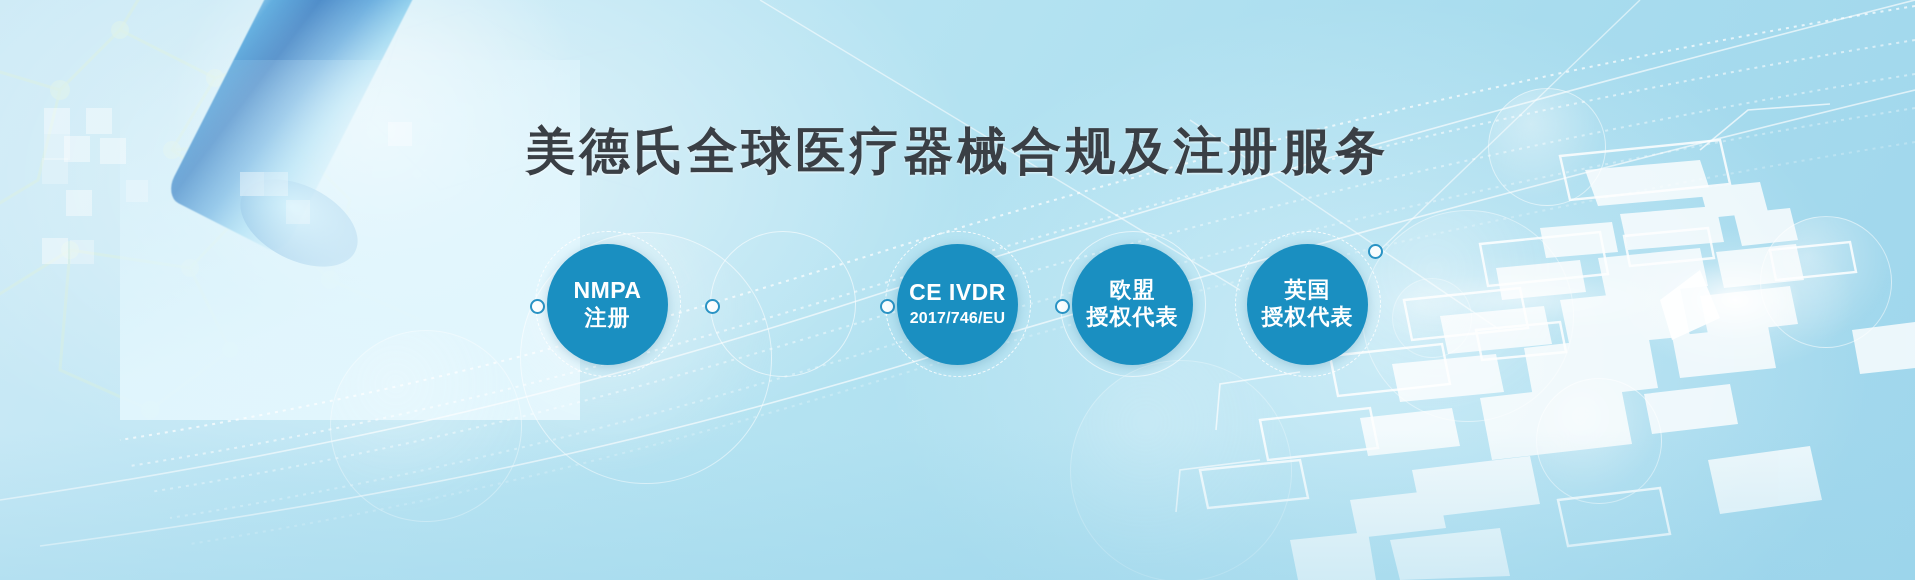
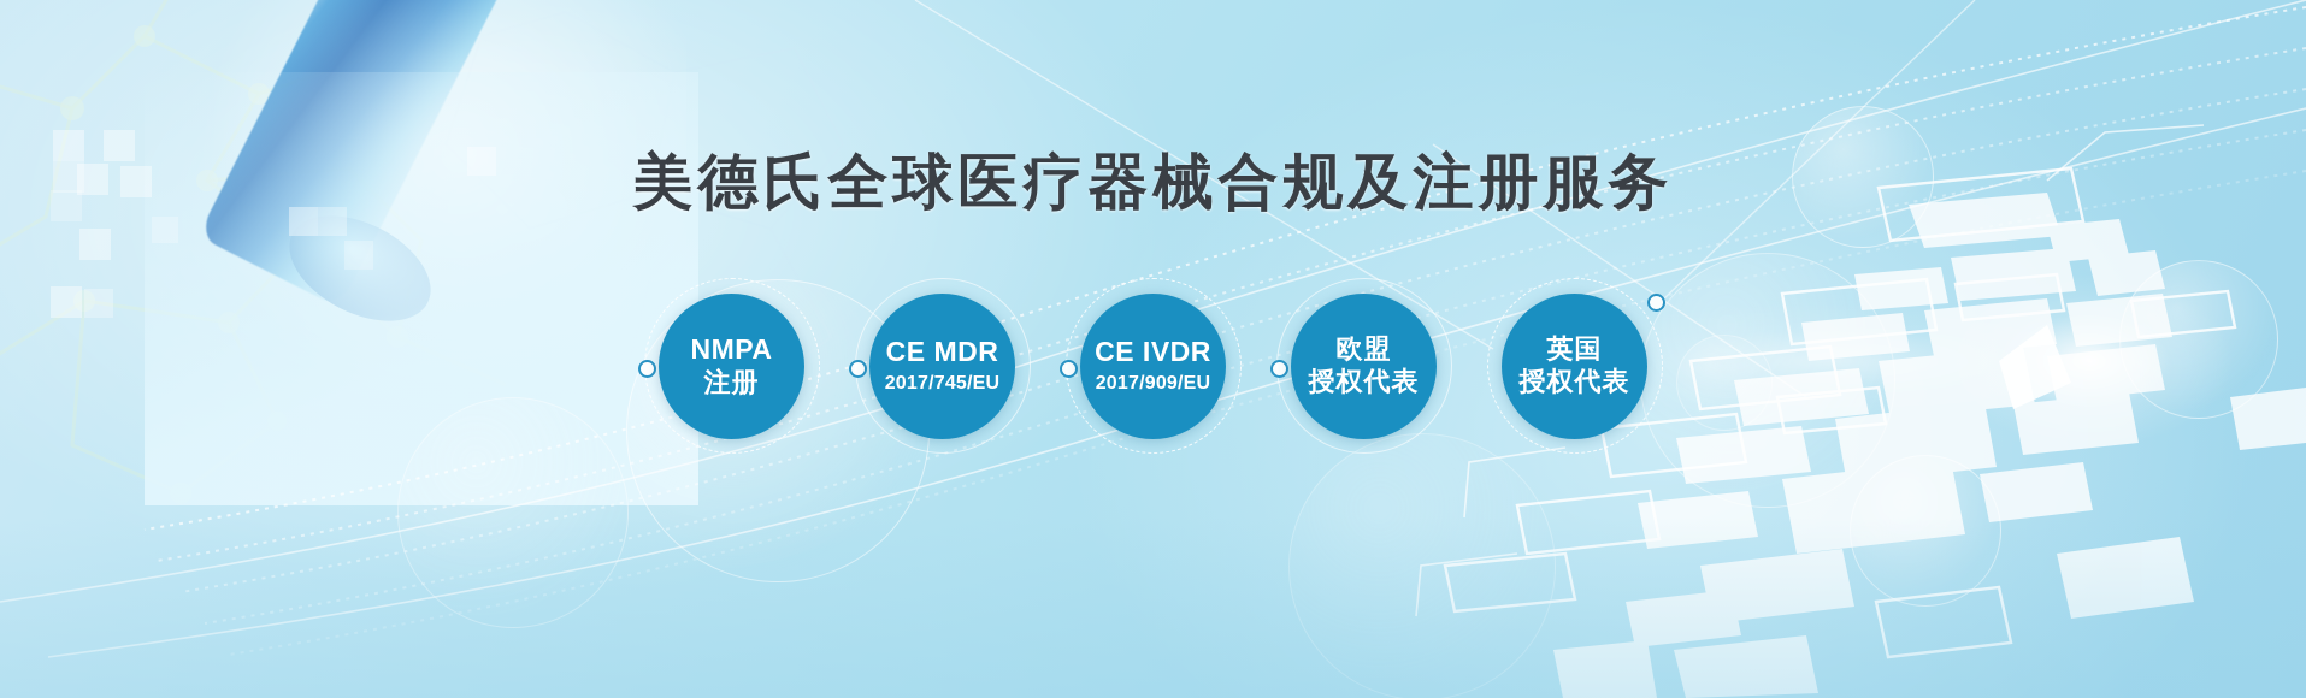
  美德氏全球医疗器械合规及注册服务
  NMPA
  注册
+ CE MDR
+ 2017/745/EU
  CE IVDR
- 2017/746/EU
+ 2017/909/EU
  欧盟
  授权代表
  英国
  授权代表
